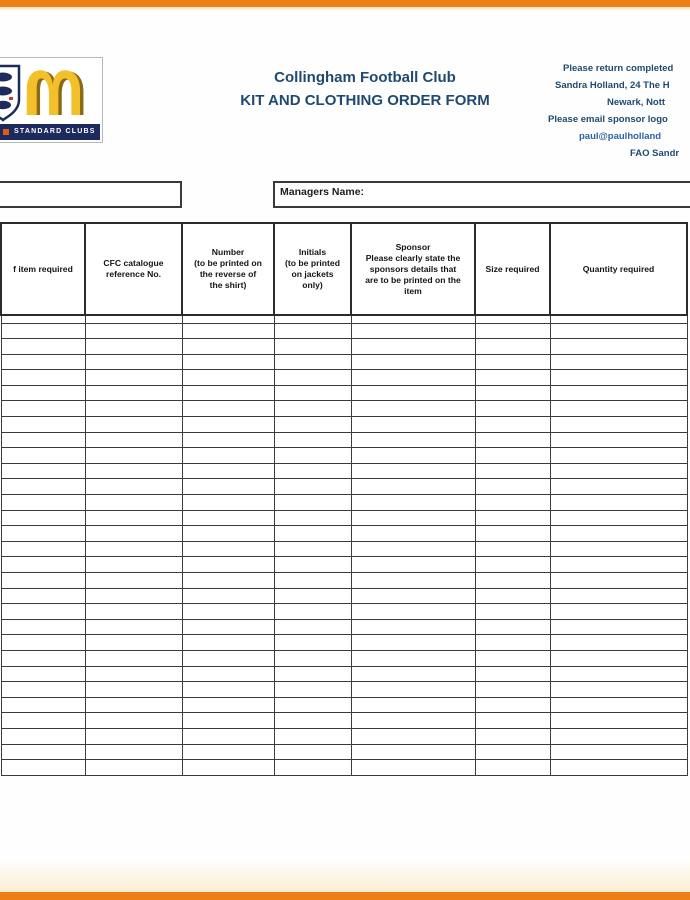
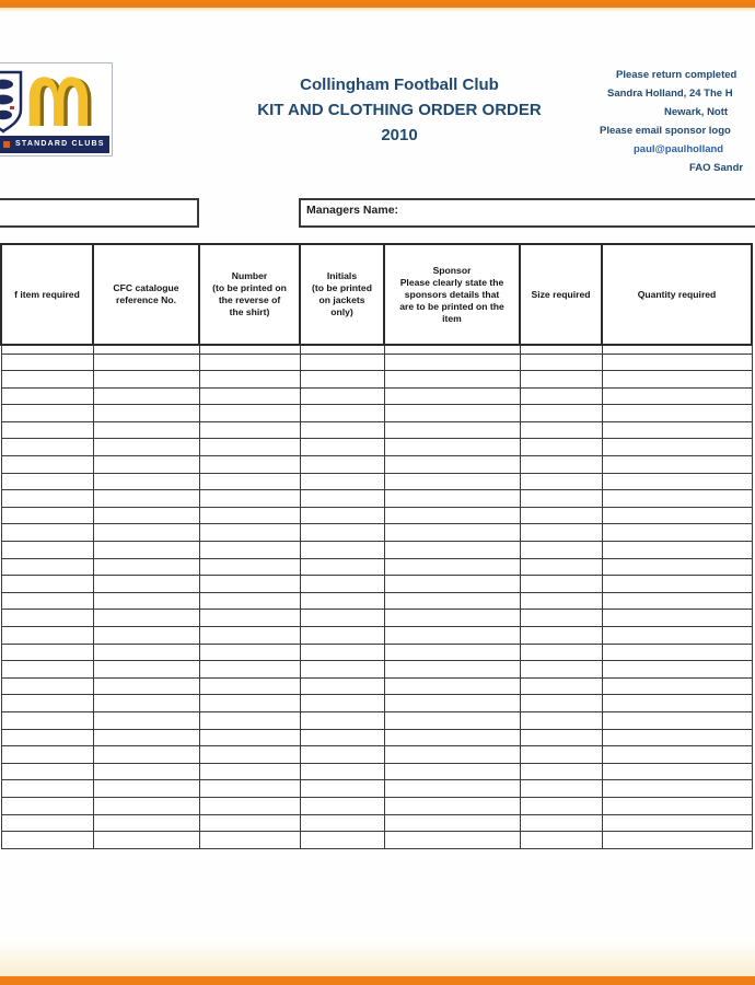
  Collingham Football Club
- KIT AND CLOTHING ORDER FORM
+ KIT AND CLOTHING ORDER ORDER
+ 2010
  Please return completed
  Sandra Holland, 24 The H
  Newark, Nott
  Please email sponsor logo
  paul@paulholland
  FAO Sandr
  Managers Name:
  f item required	CFC catalogue reference No.	Number (to be printed on the reverse of the shirt)	Initials (to be printed on jackets only)	Sponsor Please clearly state the sponsors details that are to be printed on the item	Size required	Quantity required
